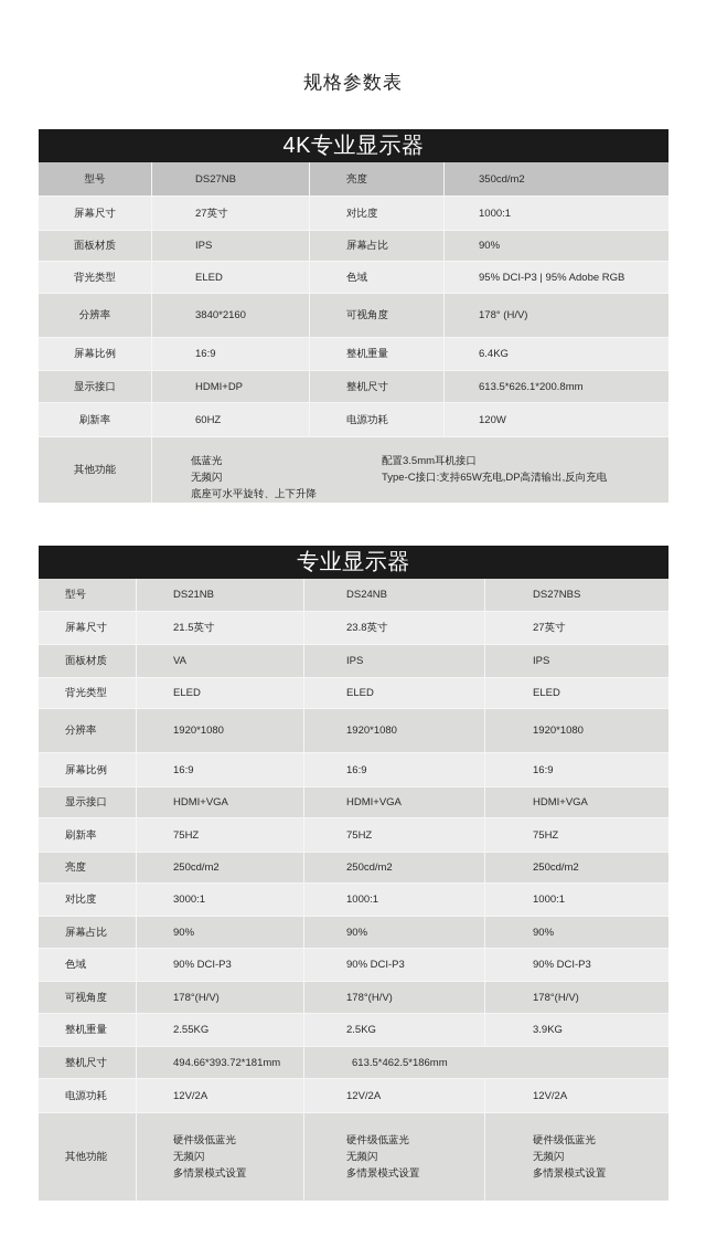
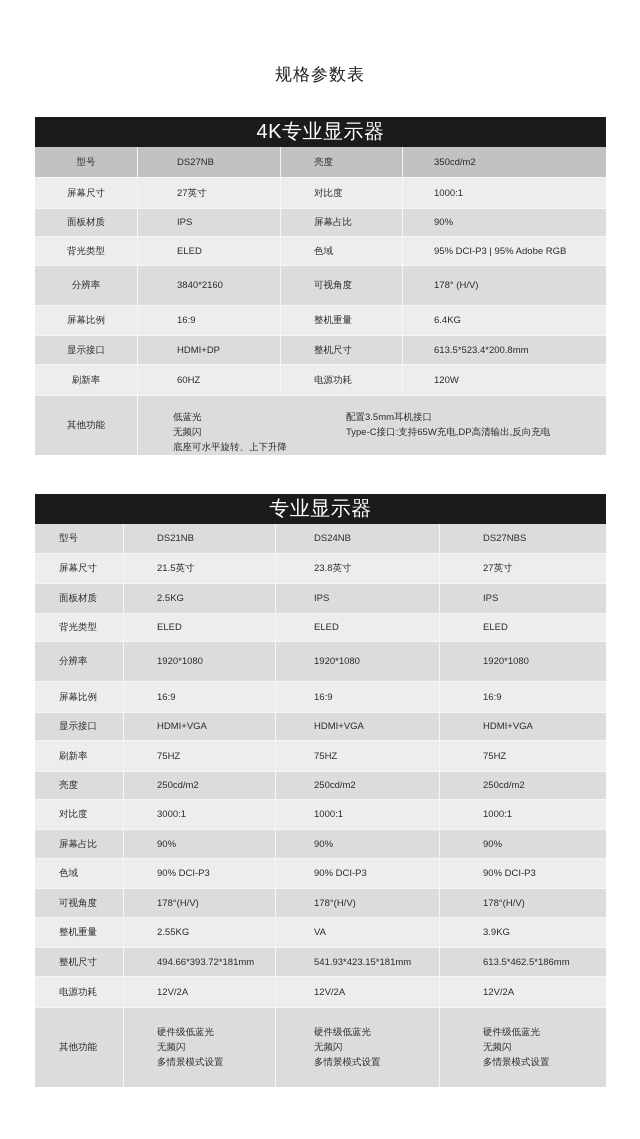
  规格参数表
  4K专业显示器
  型号
  DS27NB
  亮度
  350cd/m2
  屏幕尺寸
  27英寸
  对比度
  1000:1
  面板材质
  IPS
  屏幕占比
  90%
  背光类型
  ELED
  色域
  95% DCI-P3 | 95% Adobe RGB
  分辨率
  3840*2160
  可视角度
  178° (H/V)
  屏幕比例
  16:9
  整机重量
  6.4KG
  显示接口
  HDMI+DP
  整机尺寸
- 613.5*626.1*200.8mm
+ 613.5*523.4*200.8mm
  刷新率
  60HZ
  电源功耗
  120W
  其他功能
  低蓝光
  无频闪
  底座可水平旋转、上下升降
  配置3.5mm耳机接口
  Type-C接口:支持65W充电,DP高清输出,反向充电
  专业显示器
  型号
  DS21NB
  DS24NB
  DS27NBS
  屏幕尺寸
  21.5英寸
  23.8英寸
  27英寸
  面板材质
- VA
+ 2.5KG
  IPS
  IPS
  背光类型
  ELED
  ELED
  ELED
  分辨率
  1920*1080
  1920*1080
  1920*1080
  屏幕比例
  16:9
  16:9
  16:9
  显示接口
  HDMI+VGA
  HDMI+VGA
  HDMI+VGA
  刷新率
  75HZ
  75HZ
  75HZ
  亮度
  250cd/m2
  250cd/m2
  250cd/m2
  对比度
  3000:1
  1000:1
  1000:1
  屏幕占比
  90%
  90%
  90%
  色域
  90% DCI-P3
  90% DCI-P3
  90% DCI-P3
  可视角度
  178°(H/V)
  178°(H/V)
  178°(H/V)
  整机重量
  2.55KG
- 2.5KG
+ VA
  3.9KG
  整机尺寸
  494.66*393.72*181mm
+ 541.93*423.15*181mm
  613.5*462.5*186mm
  电源功耗
  12V/2A
  12V/2A
  12V/2A
  其他功能
  硬件级低蓝光
  无频闪
  多情景模式设置
  硬件级低蓝光
  无频闪
  多情景模式设置
  硬件级低蓝光
  无频闪
  多情景模式设置
